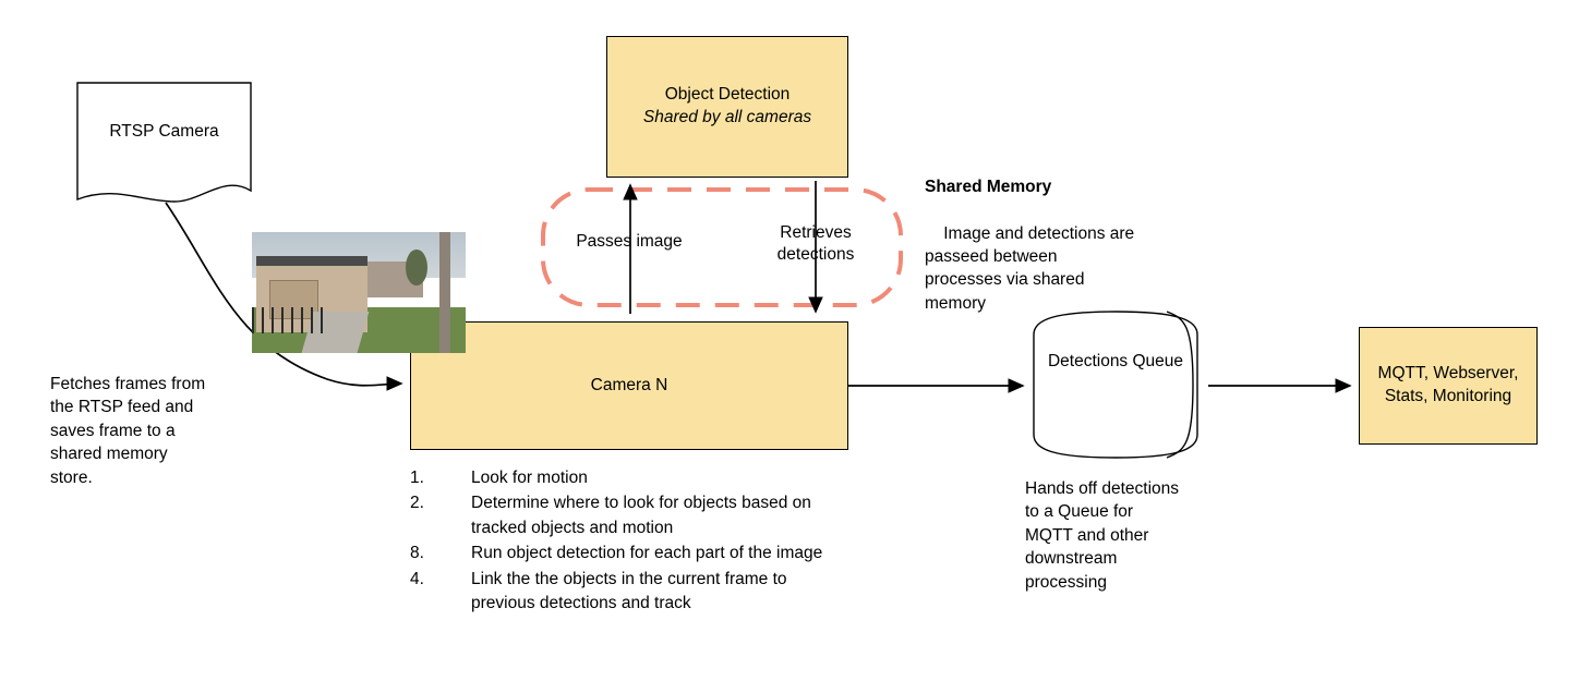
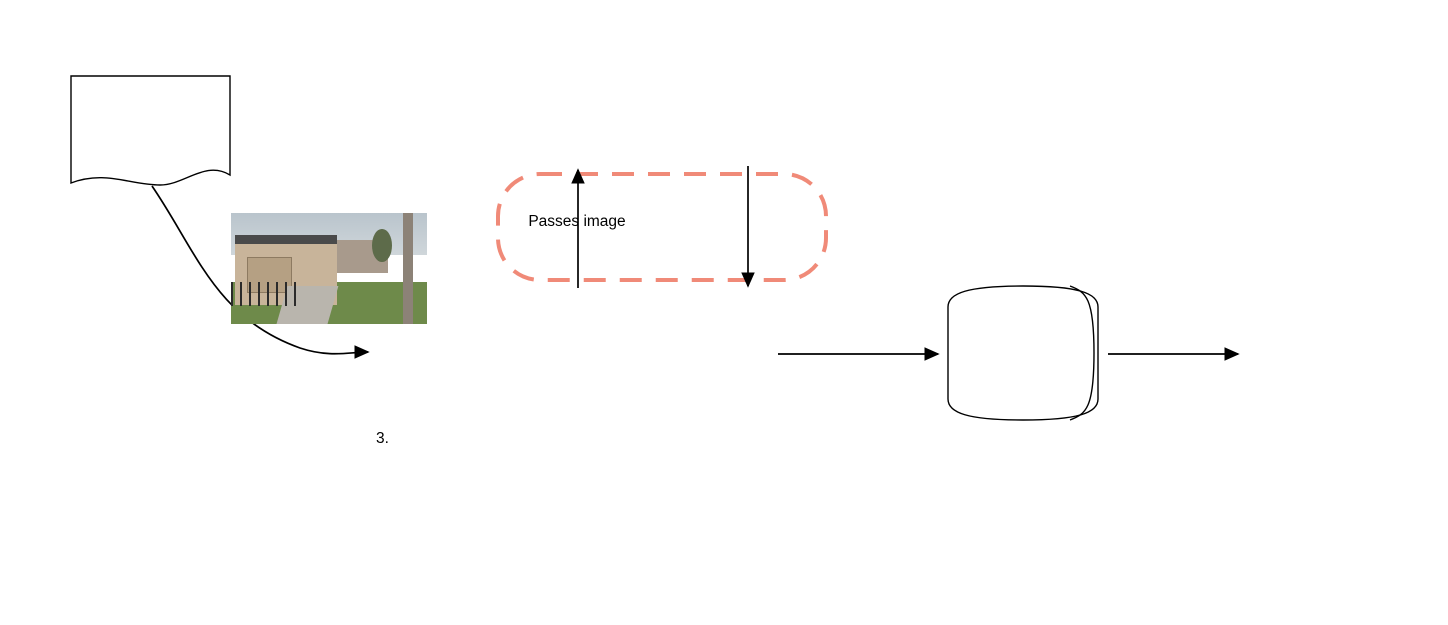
- RTSP Camera
- Object Detection
- Shared by all cameras
- Camera N
- Detections Queue
- MQTT, Webserver, Stats, Monitoring
  Passes image
- Retrieves detections
- Shared Memory
- Image and detections are
- passeed between
- processes via shared
- memory
- Fetches frames from
- the RTSP feed and
- saves frame to a
- shared memory
- store.
- Hands off detections
- to a Queue for
- MQTT and other
- downstream
- processing
- 1.
- Look for motion
- 2.
- Determine where to look for objects based on tracked objects and motion
- 8.
+ 3.
- Run object detection for each part of the image
- 4.
- Link the the objects in the current frame to previous detections and track
